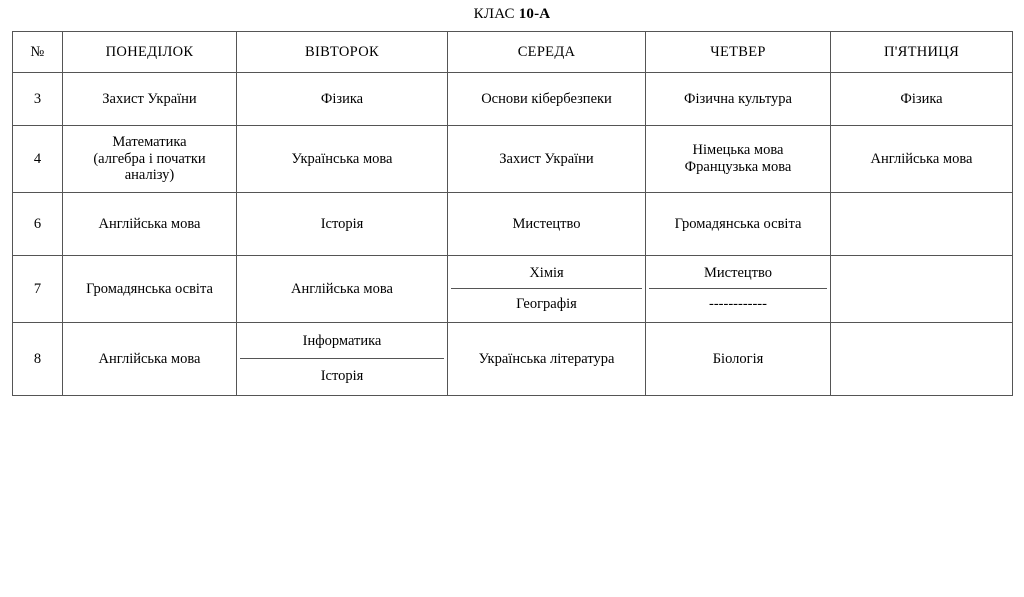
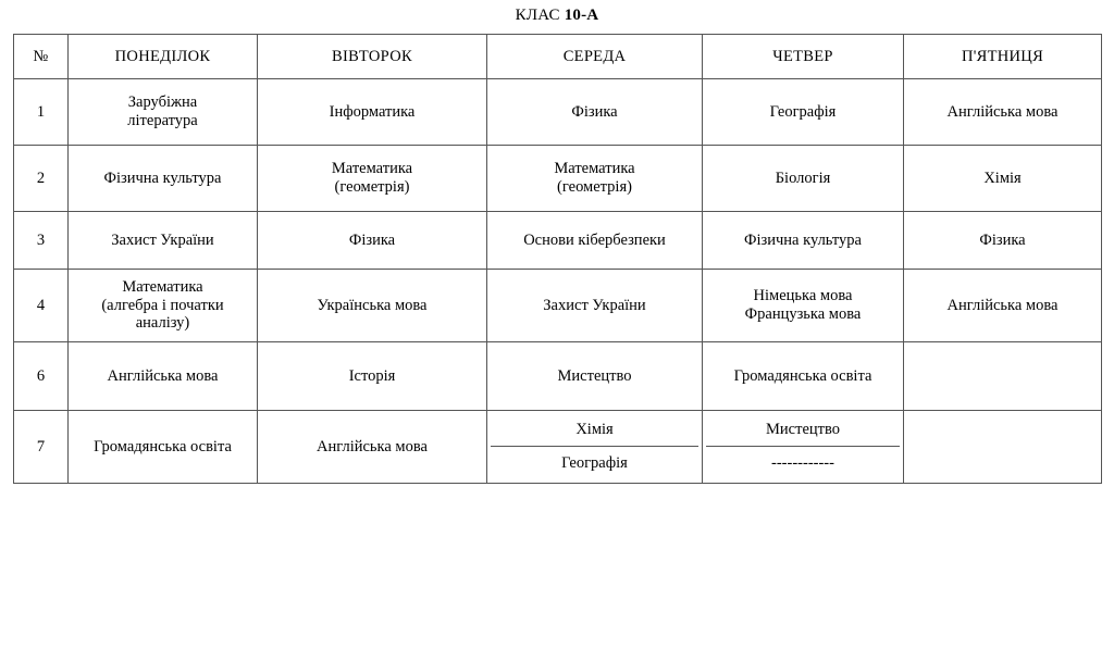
  КЛАС 10-А
  №	ПОНЕДІЛОК	ВІВТОРОК	СЕРЕДА	ЧЕТВЕР	П'ЯТНИЦЯ
+ 1	Зарубіжналітература	Інформатика	Фізика	Географія	Англійська мова
+ 2	Фізична культура	Математика(геометрія)	Математика(геометрія)	Біологія	Хімія
  3	Захист України	Фізика	Основи кібербезпеки	Фізична культура	Фізика
  4	Математика(алгебра і початкианалізу)	Українська мова	Захист України	Німецька моваФранцузька мова	Англійська мова
  6	Англійська мова	Історія	Мистецтво	Громадянська освіта
  7	Громадянська освіта	Англійська мова	ХіміяГеографія	Мистецтво------------
- 8	Англійська мова	ІнформатикаІсторія	Українська література	Біологія
